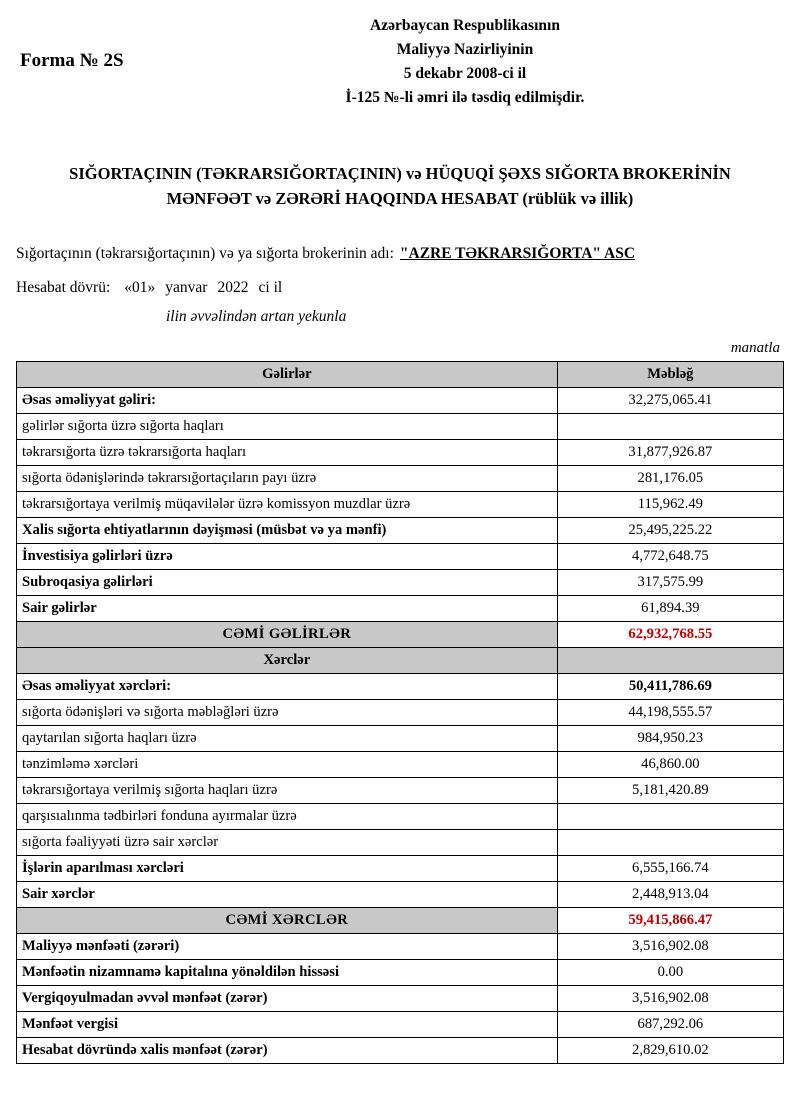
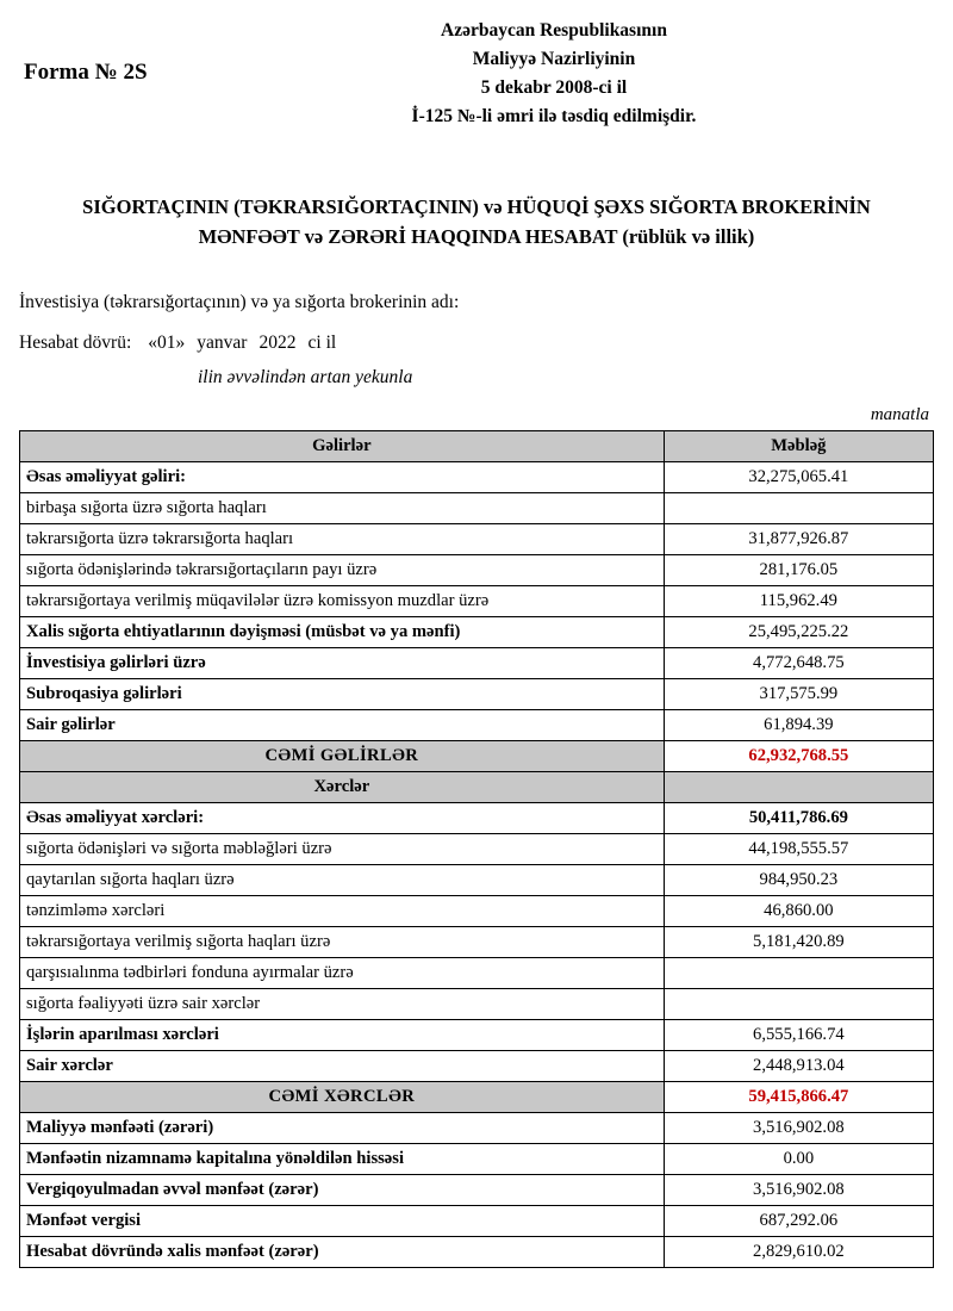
  Forma № 2S
  Azərbaycan Respublikasının
  Maliyyə Nazirliyinin
  5 dekabr 2008-ci il
  İ-125 №-li əmri ilə təsdiq edilmişdir.
  SIĞORTAÇININ (TƏKRARSIĞORTAÇININ) və HÜQUQİ ŞƏXS SIĞORTA BROKERİNİN
  MƏNFƏƏT və ZƏRƏRİ HAQQINDA HESABAT (rüblük və illik)
- Sığortaçının (təkrarsığortaçının) və ya sığorta brokerinin adı:
+ İnvestisiya (təkrarsığortaçının) və ya sığorta brokerinin adı:
- "AZRE TƏKRARSIĞORTA" ASC
  Hesabat dövrü:
  «01»
  yanvar
  2022
  ci
  il
  ilin əvvəlindən artan yekunla
  manatla
  Gəlirlər	Məbləğ
  Əsas əməliyyat gəliri:	32,275,065.41
- gəlirlər sığorta üzrə sığorta haqları
+ birbaşa sığorta üzrə sığorta haqları
  təkrarsığorta üzrə təkrarsığorta haqları	31,877,926.87
  sığorta ödənişlərində təkrarsığortaçıların payı üzrə	281,176.05
  təkrarsığortaya verilmiş müqavilələr üzrə komissyon muzdlar üzrə	115,962.49
  Xalis sığorta ehtiyatlarının dəyişməsi (müsbət və ya mənfi)	25,495,225.22
  İnvestisiya gəlirləri üzrə	4,772,648.75
  Subroqasiya gəlirləri	317,575.99
  Sair gəlirlər	61,894.39
  CƏMİ GƏLİRLƏR	62,932,768.55
  Xərclər
  Əsas əməliyyat xərcləri:	50,411,786.69
  sığorta ödənişləri və sığorta məbləğləri üzrə	44,198,555.57
  qaytarılan sığorta haqları üzrə	984,950.23
  tənzimləmə xərcləri	46,860.00
  təkrarsığortaya verilmiş sığorta haqları üzrə	5,181,420.89
  qarşısıalınma tədbirləri fonduna ayırmalar üzrə
  sığorta fəaliyyəti üzrə sair xərclər
  İşlərin aparılması xərcləri	6,555,166.74
  Sair xərclər	2,448,913.04
  CƏMİ XƏRCLƏR	59,415,866.47
  Maliyyə mənfəəti (zərəri)	3,516,902.08
  Mənfəətin nizamnamə kapitalına yönəldilən hissəsi	0.00
  Vergiqoyulmadan əvvəl mənfəət (zərər)	3,516,902.08
  Mənfəət vergisi	687,292.06
  Hesabat dövründə xalis mənfəət (zərər)	2,829,610.02
